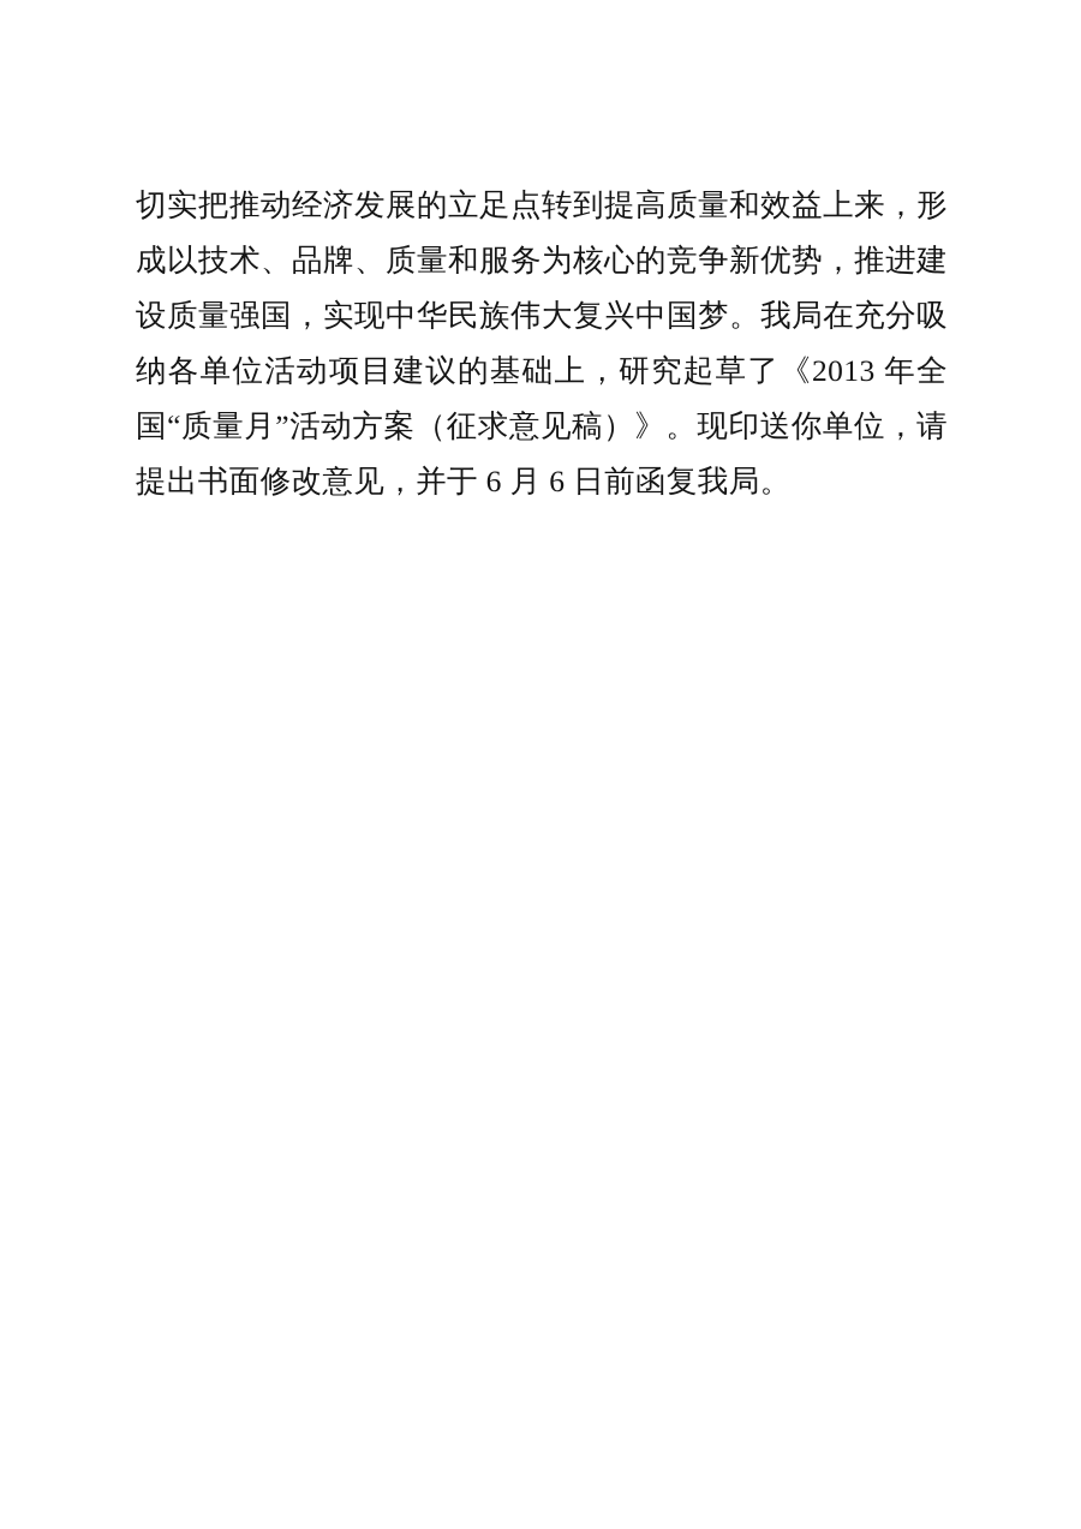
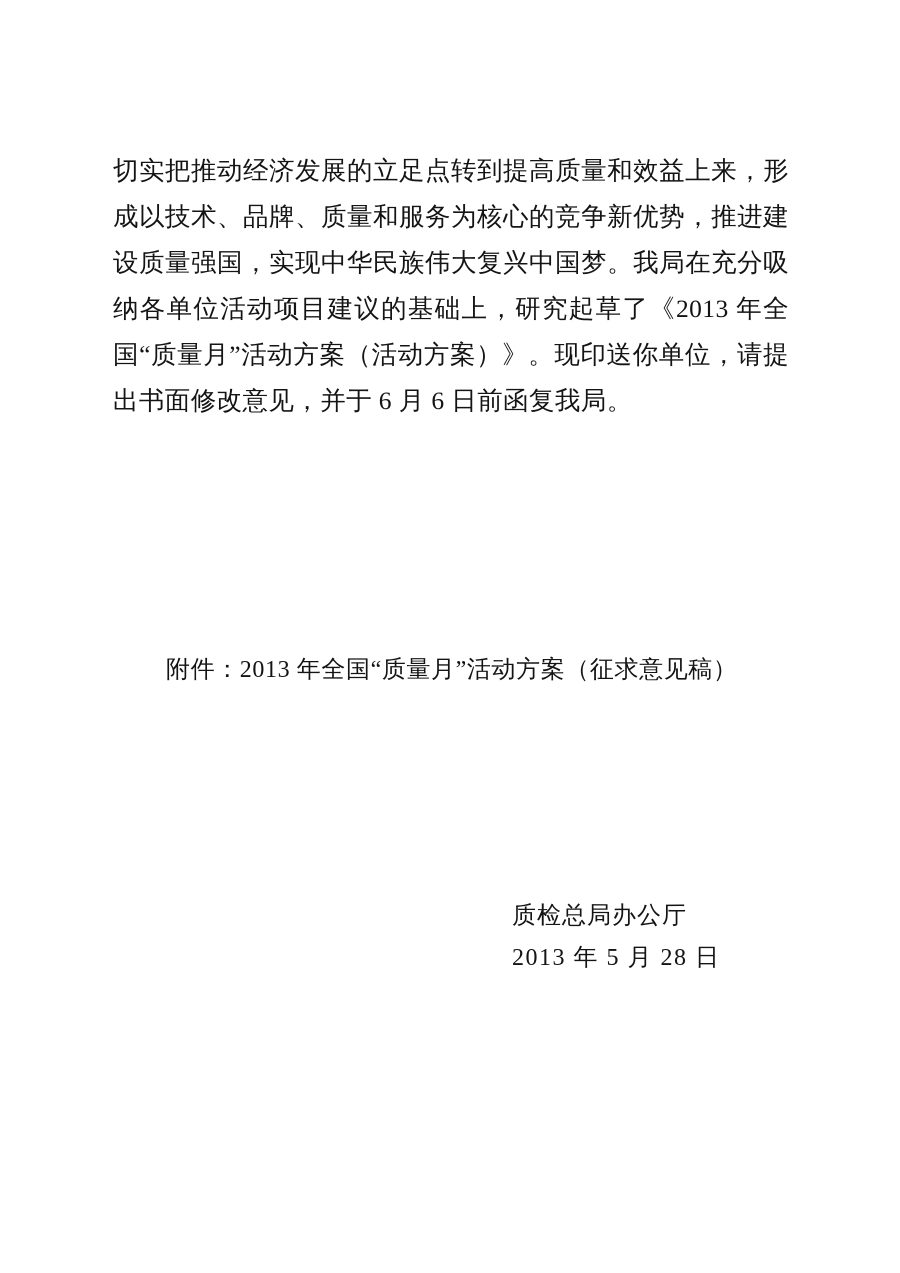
- 切实把推动经济发展的立足点转到提高质量和效益上来，形成以技术、品牌、质量和服务为核心的竞争新优势，推进建设质量强国，实现中华民族伟大复兴中国梦。我局在充分吸纳各单位活动项目建议的基础上，研究起草了《2013 年全国“质量月”活动方案（征求意见稿）》。现印送你单位，请提出书面修改意见，并于 6 月 6 日前函复我局。
+ 切实把推动经济发展的立足点转到提高质量和效益上来，形成以技术、品牌、质量和服务为核心的竞争新优势，推进建设质量强国，实现中华民族伟大复兴中国梦。我局在充分吸纳各单位活动项目建议的基础上，研究起草了《2013 年全国“质量月”活动方案（活动方案）》。现印送你单位，请提出书面修改意见，并于 6 月 6 日前函复我局。
+ 附件：2013 年全国“质量月”活动方案（征求意见稿）
+ 质检总局办公厅
+ 2013 年 5 月 28 日
